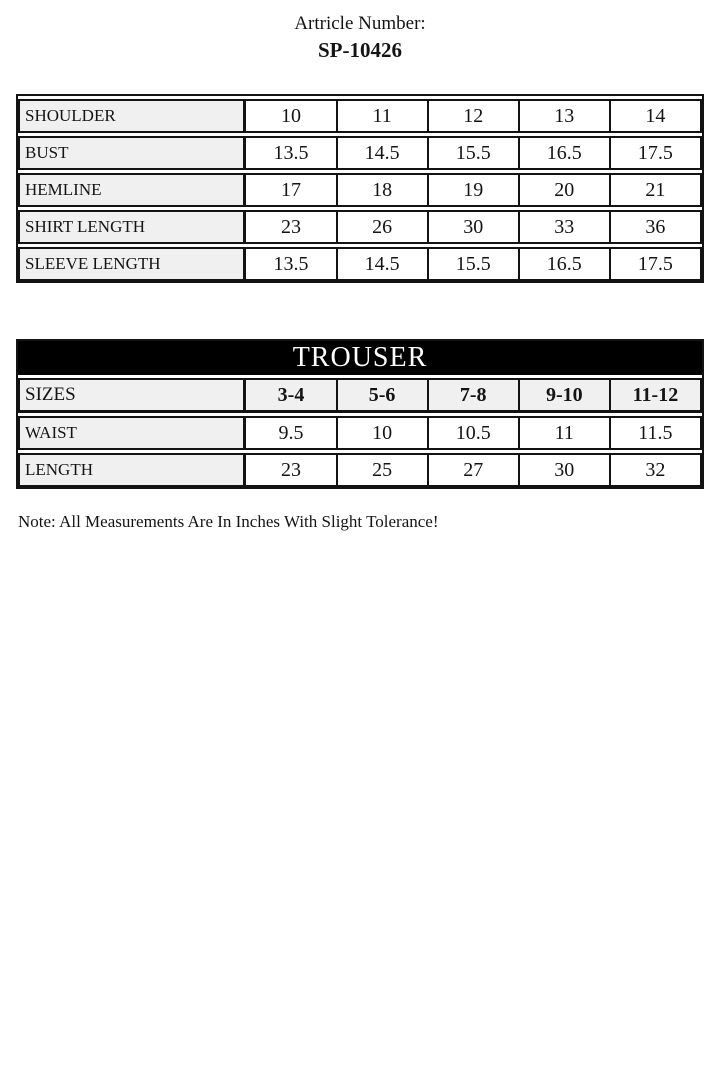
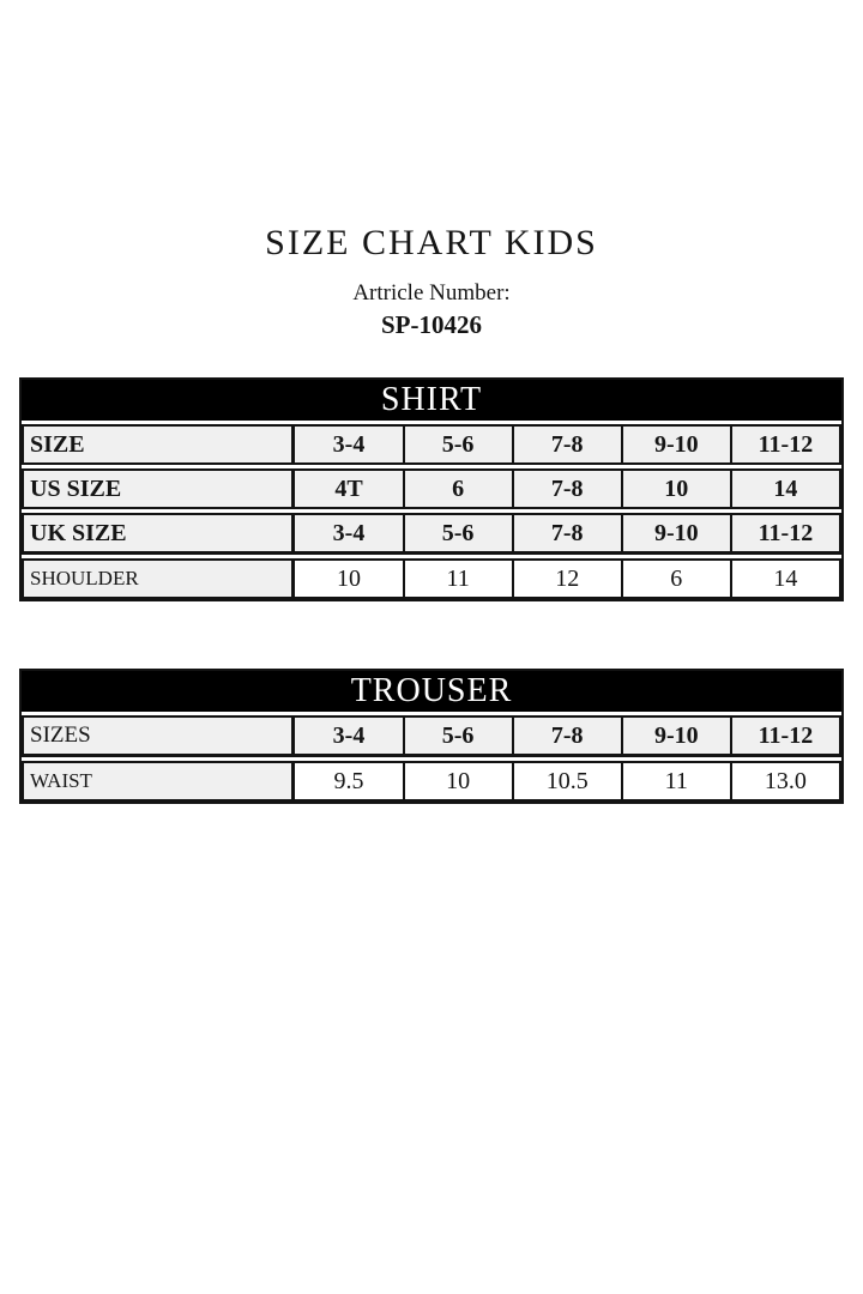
+ SIZE CHART KIDS
  Artricle Number:
  SP-10426
+ SHIRT
+ SIZE	3-4	5-6	7-8	9-10	11-12
+ US SIZE	4T	6	7-8	10	14
+ UK SIZE	3-4	5-6	7-8	9-10	11-12
- SHOULDER	10	11	12	13	14
+ SHOULDER	10	11	12	6	14
- BUST	13.5	14.5	15.5	16.5	17.5
- HEMLINE	17	18	19	20	21
- SHIRT LENGTH	23	26	30	33	36
- SLEEVE LENGTH	13.5	14.5	15.5	16.5	17.5
  TROUSER
  SIZES	3-4	5-6	7-8	9-10	11-12
- WAIST	9.5	10	10.5	11	11.5
+ WAIST	9.5	10	10.5	11	13.0
- LENGTH	23	25	27	30	32
- Note: All Measurements Are In Inches With Slight Tolerance!
